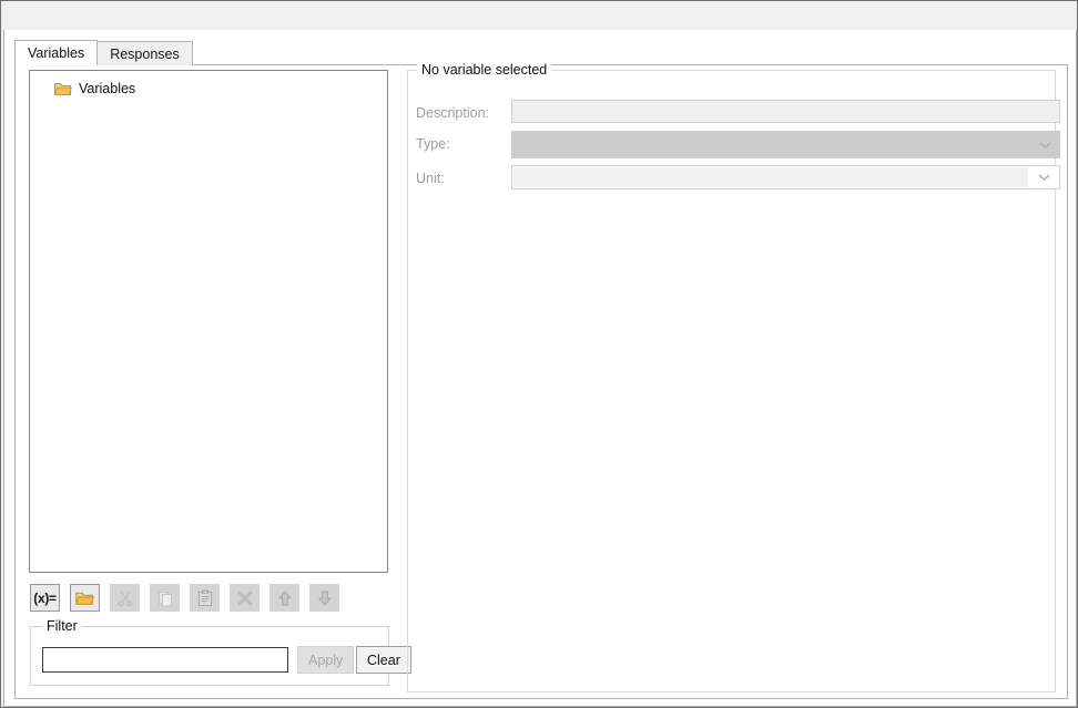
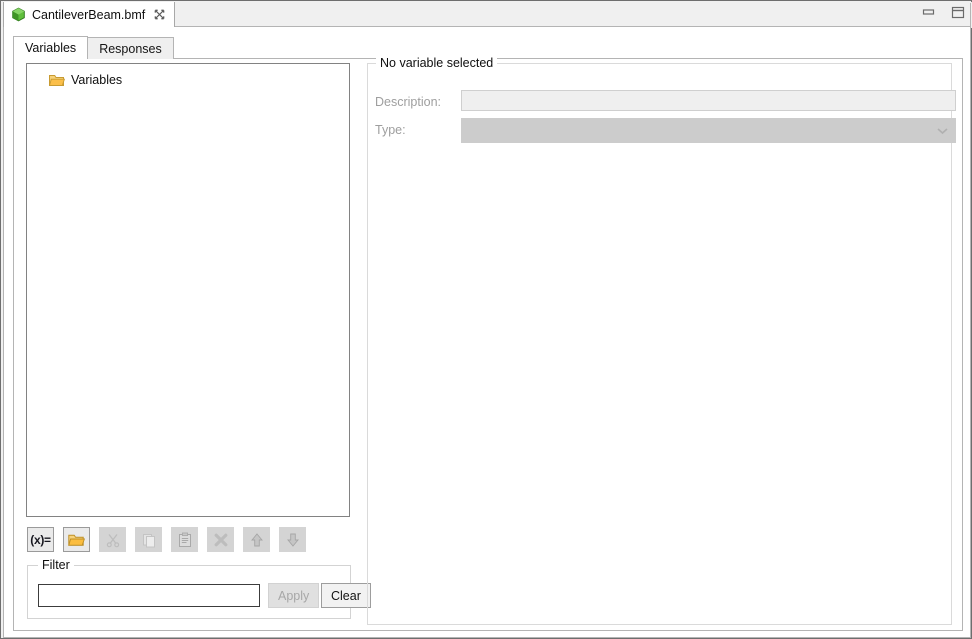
+ CantileverBeam.bmf
  Variables
  Responses
  Variables
  (x)=
  Filter
  Apply
  Clear
  No variable selected
  Description:
  Type:
- Unit:
